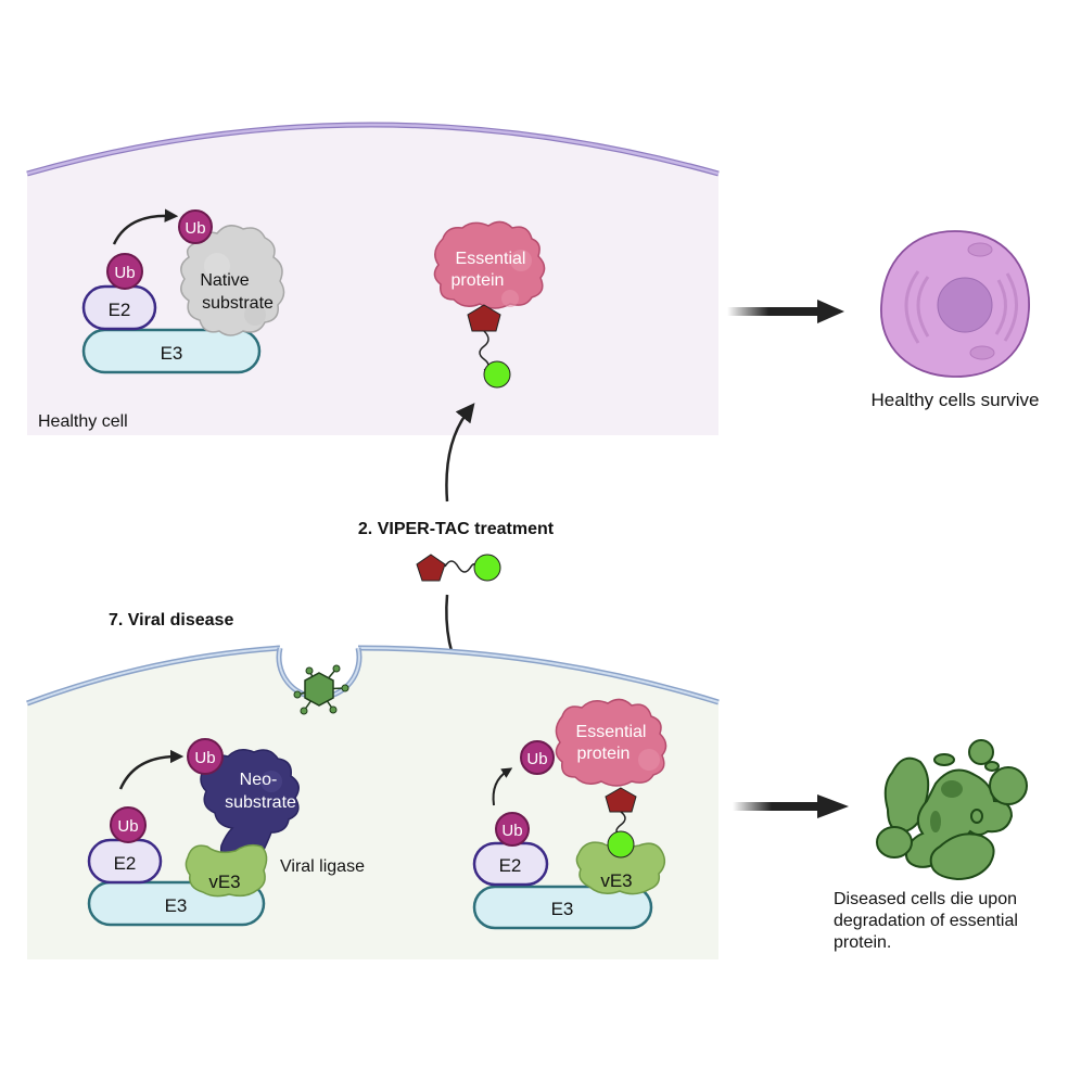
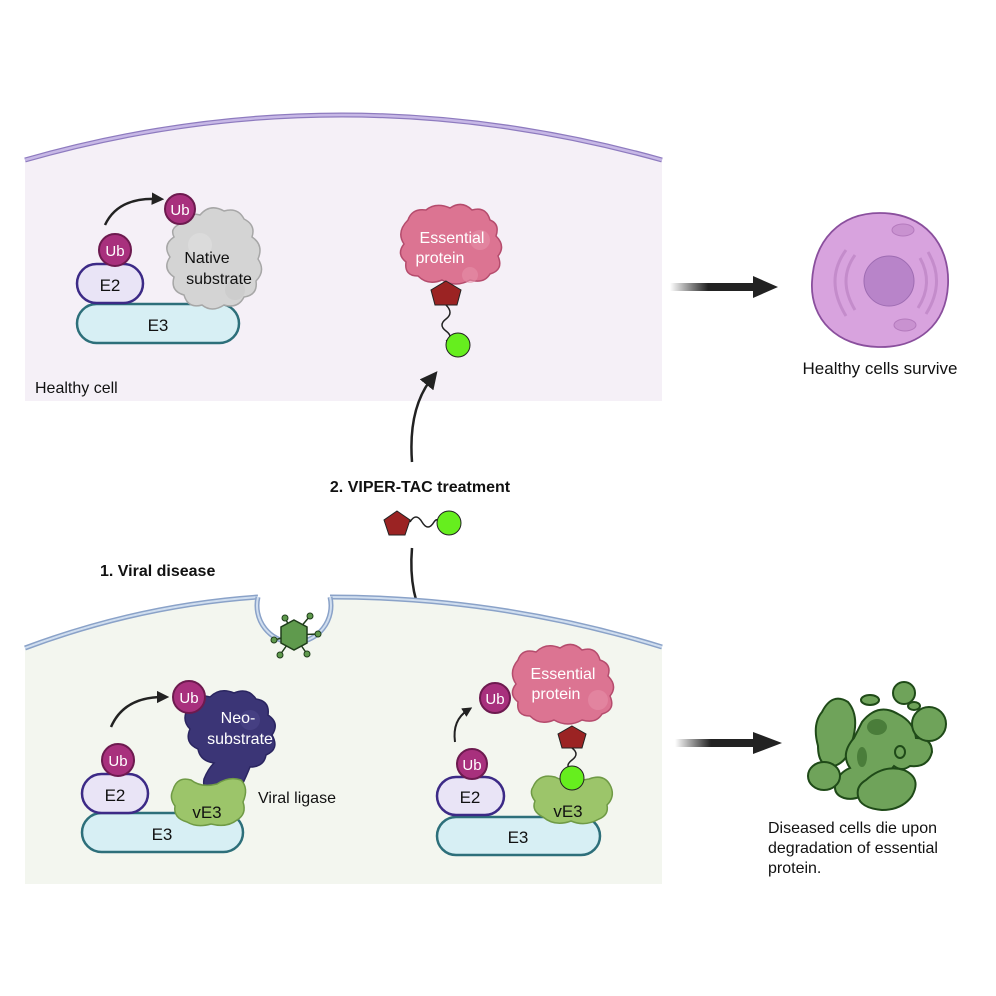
  E3
  E2
  Native
  substrate
  Ub
  Ub
  Essential
  protein
  Healthy cell
  Healthy cells survive
  2. VIPER-TAC treatment
- 7. Viral disease
+ 1. Viral disease
  E3
  E2
  Neo-
  substrate
  vE3
  Viral ligase
  Ub
  Ub
  E3
  E2
  vE3
  Essential
  protein
  Ub
  Ub
  Diseased cells die upon
  degradation of essential
  protein.
